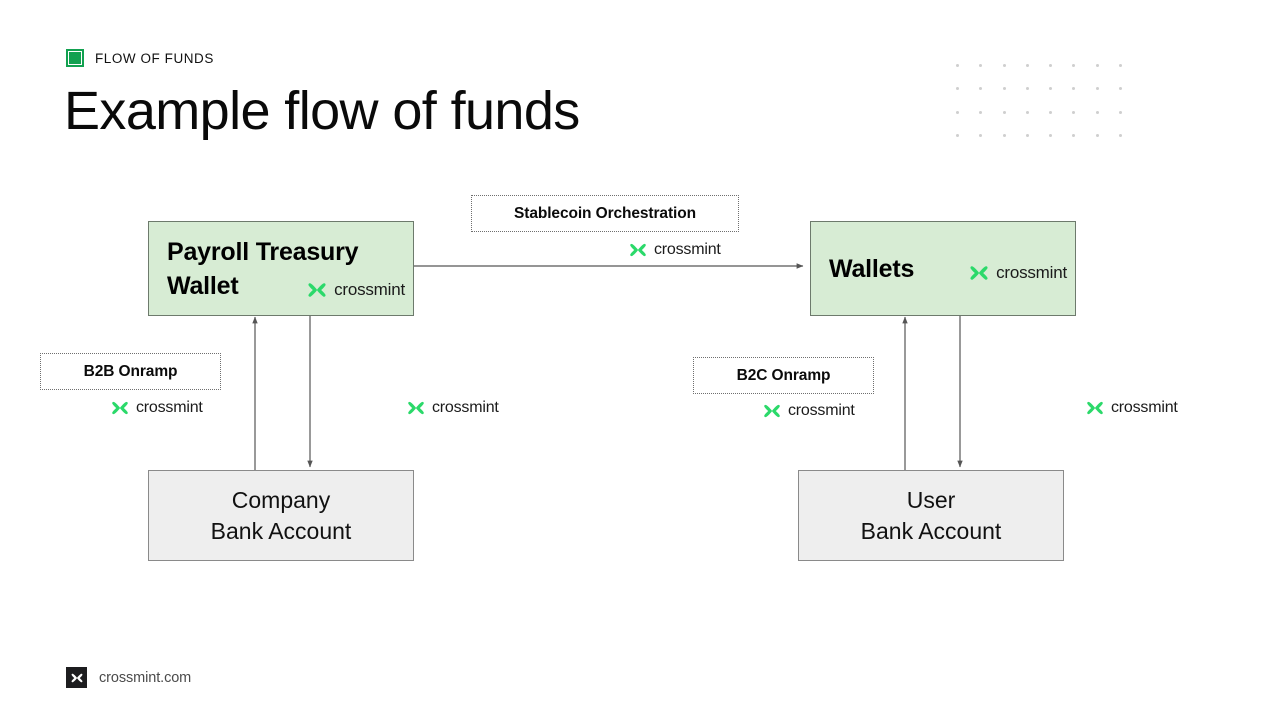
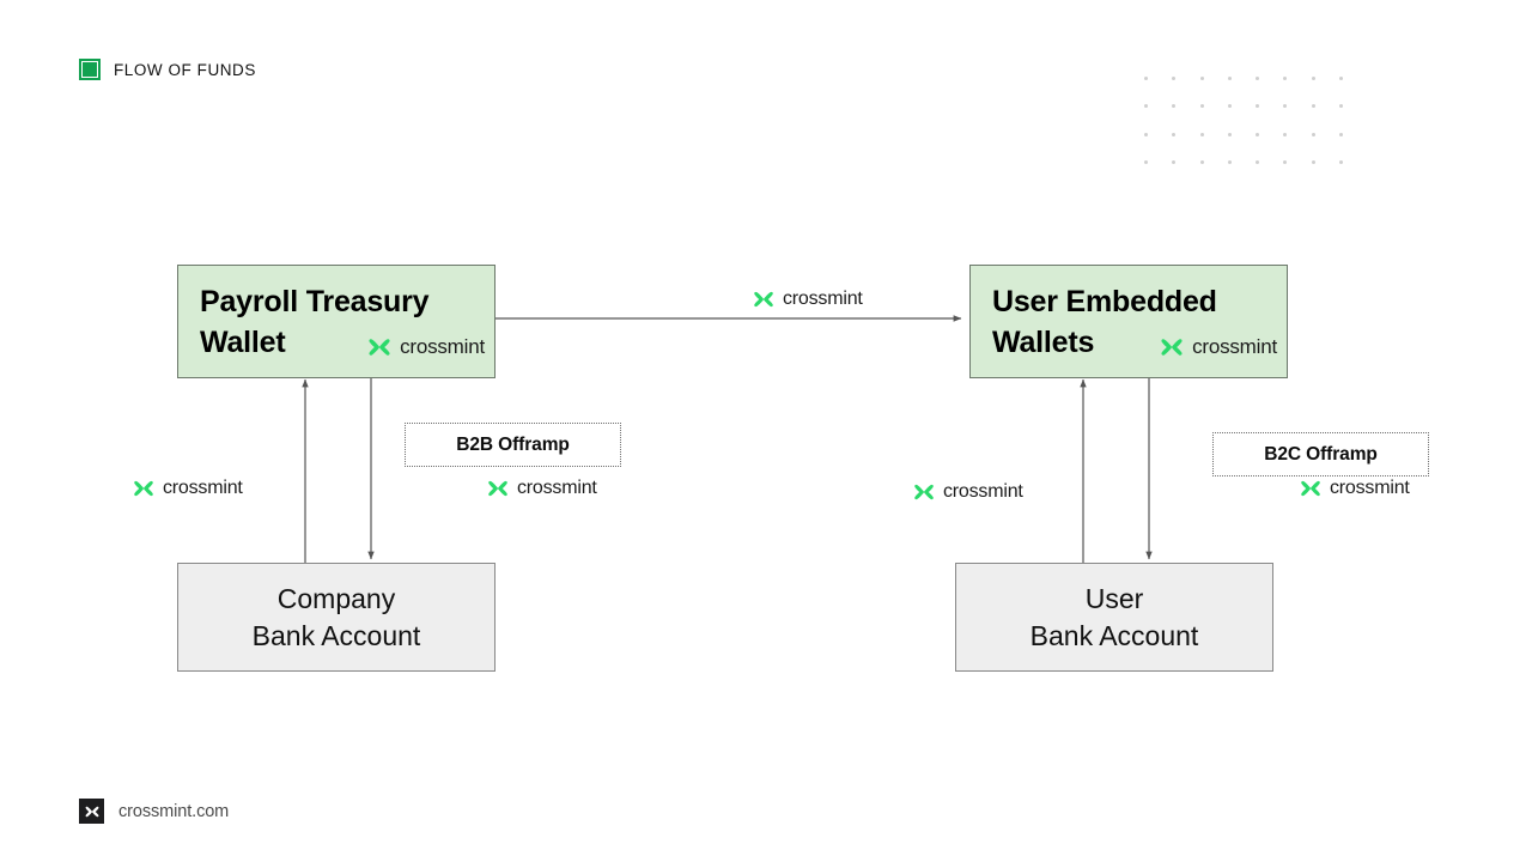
  FLOW OF FUNDS
- Example flow of funds
  Payroll Treasury
  Wallet
  crossmint
+ User Embedded
  Wallets
  crossmint
  Company
  Bank Account
  User
  Bank Account
- Stablecoin Orchestration
  crossmint
- B2B Onramp
  crossmint
+ B2B Offramp
  crossmint
- B2C Onramp
  crossmint
+ B2C Offramp
  crossmint
  crossmint.com
